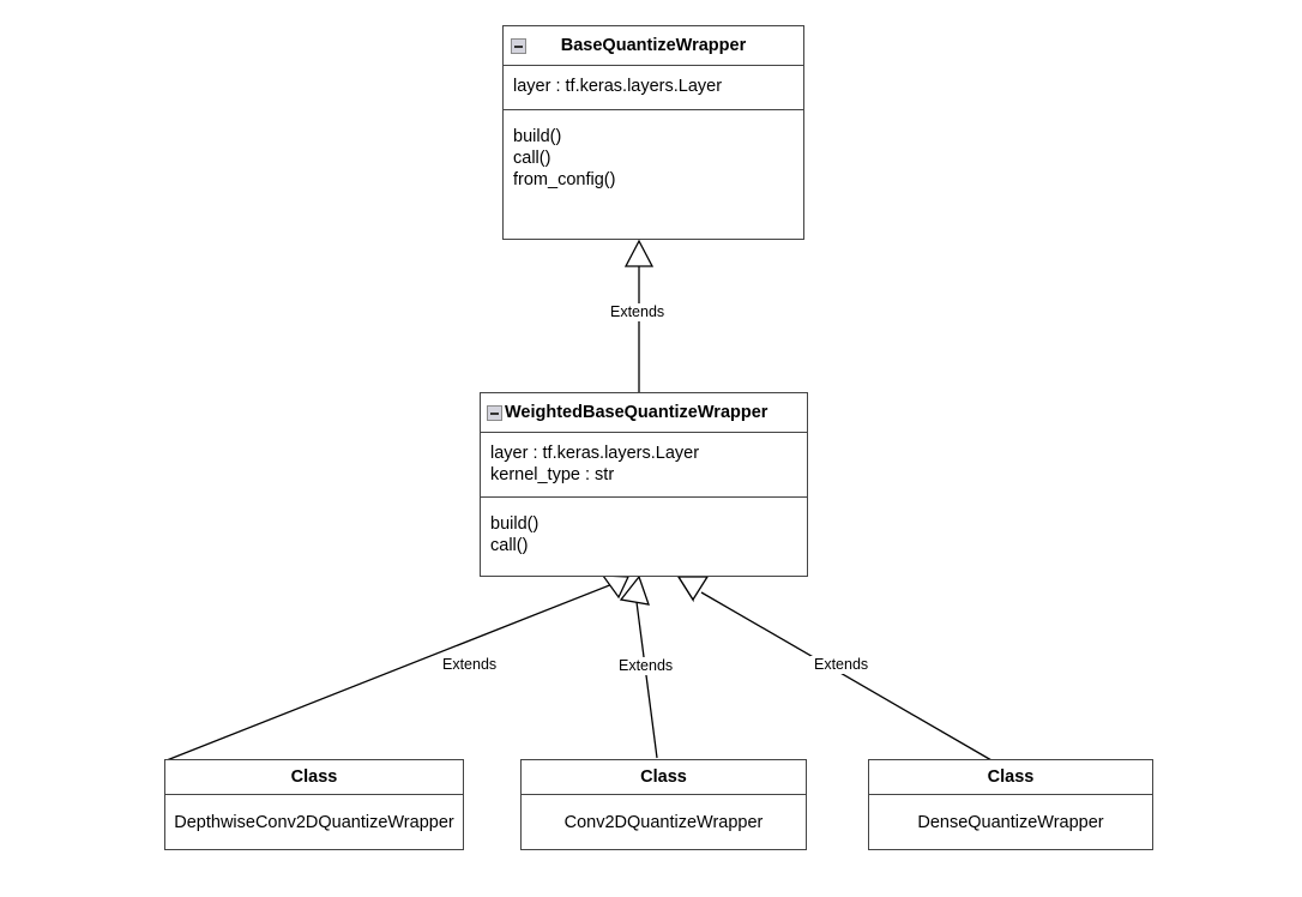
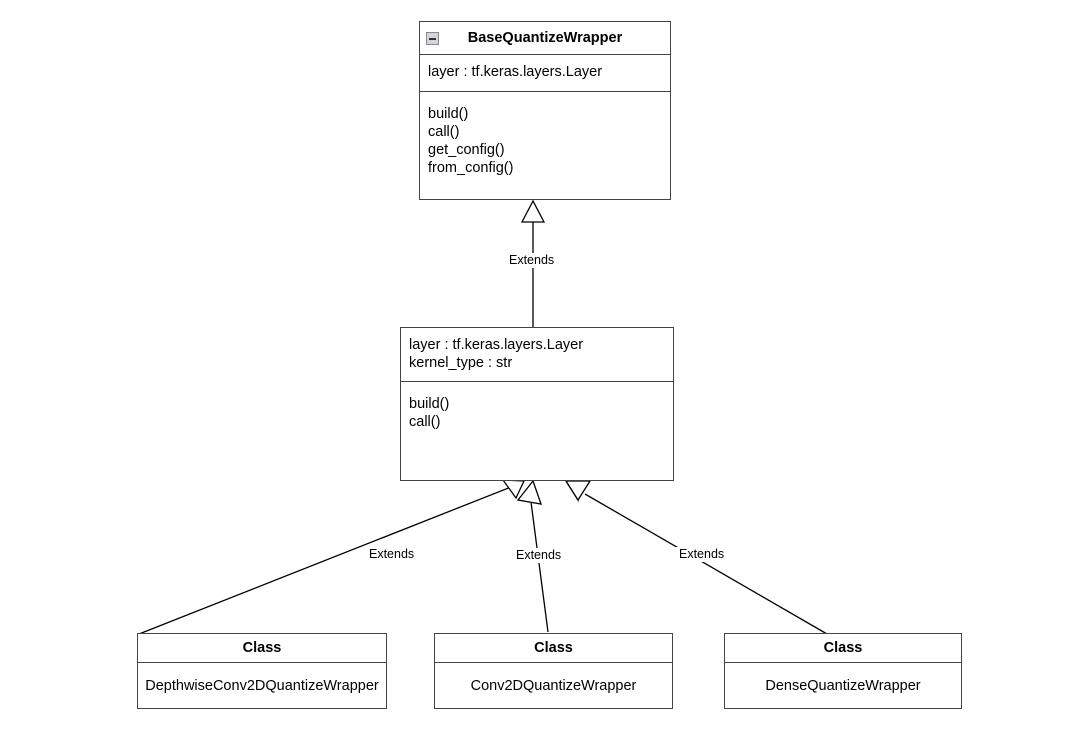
  Extends
  Extends
  Extends
  Extends
  BaseQuantizeWrapper
  layer : tf.keras.layers.Layer
  build()
  call()
+ get_config()
  from_config()
- WeightedBaseQuantizeWrapper
  layer : tf.keras.layers.Layer
  kernel_type : str
  build()
  call()
  Class
  DepthwiseConv2DQuantizeWrapper
  Class
  Conv2DQuantizeWrapper
  Class
  DenseQuantizeWrapper
